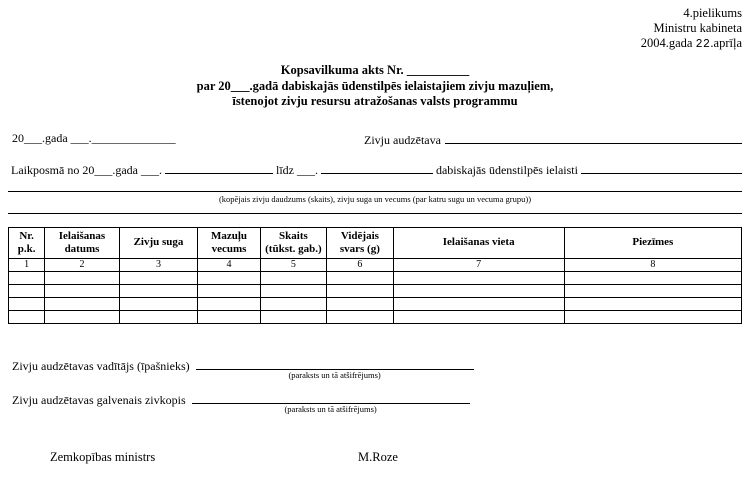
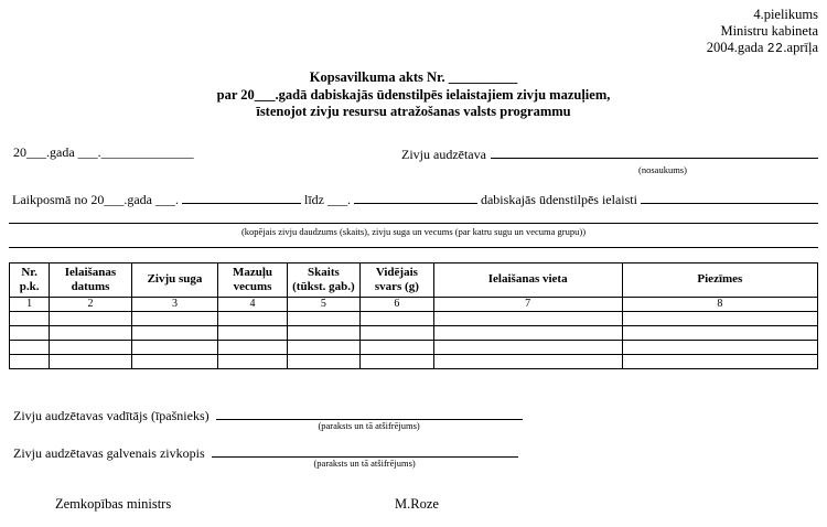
  4.pielikums
  Ministru kabineta
  2004.gada 22.aprīļa
  Kopsavilkuma akts Nr. __________
  par 20___.gadā dabiskajās ūdenstilpēs ielaistajiem zivju mazuļiem,
  īstenojot zivju resursu atražošanas valsts programmu
  20___.gada ___.______________
  Zivju audzētava
+ (nosaukums)
  Laikposmā no 20___.gada ___.
  līdz ___.
  dabiskajās ūdenstilpēs ielaisti
  (kopējais zivju daudzums (skaits), zivju suga un vecums (par katru sugu un vecuma grupu))
  Nr. p.k.	Ielaišanas datums	Zivju suga	Mazuļu vecums	Skaits (tūkst. gab.)	Vidējais svars (g)	Ielaišanas vieta	Piezīmes
  1	2	3	4	5	6	7	8
  Zivju audzētavas vadītājs (īpašnieks)
  (paraksts un tā atšifrējums)
  Zivju audzētavas galvenais zivkopis
  (paraksts un tā atšifrējums)
  Zemkopības ministrs
  M.Roze
